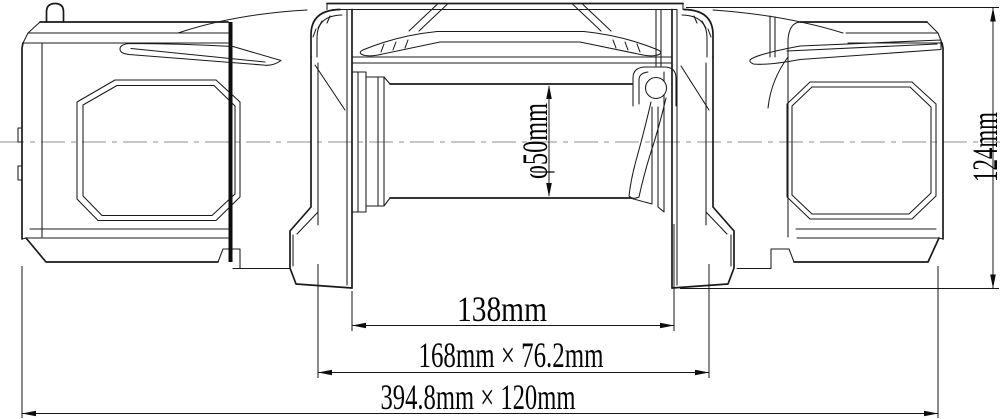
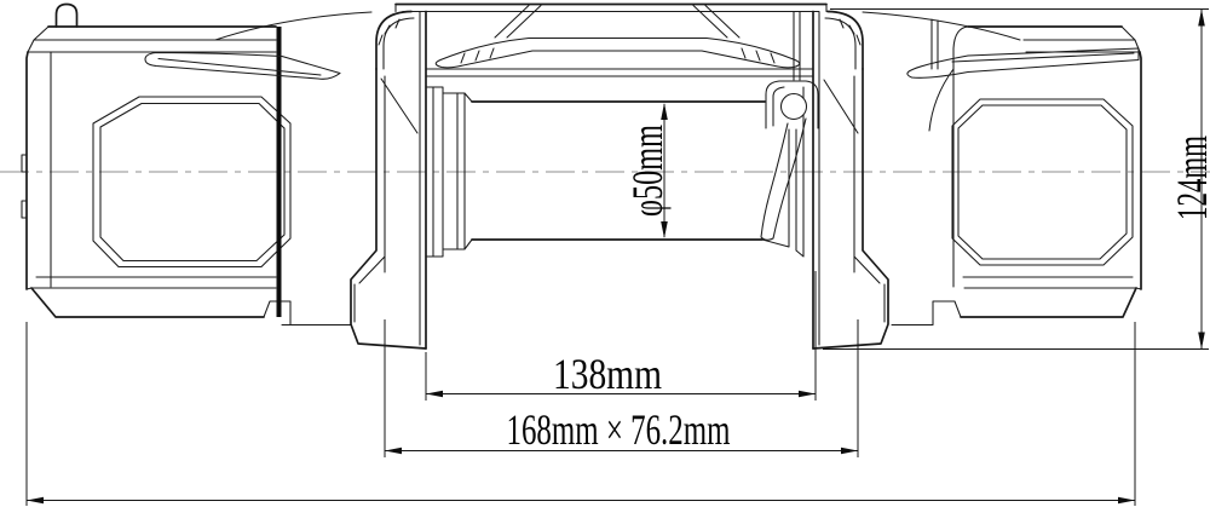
  138mm
  168mm × 76.2mm
- 394.8mm × 120mm
